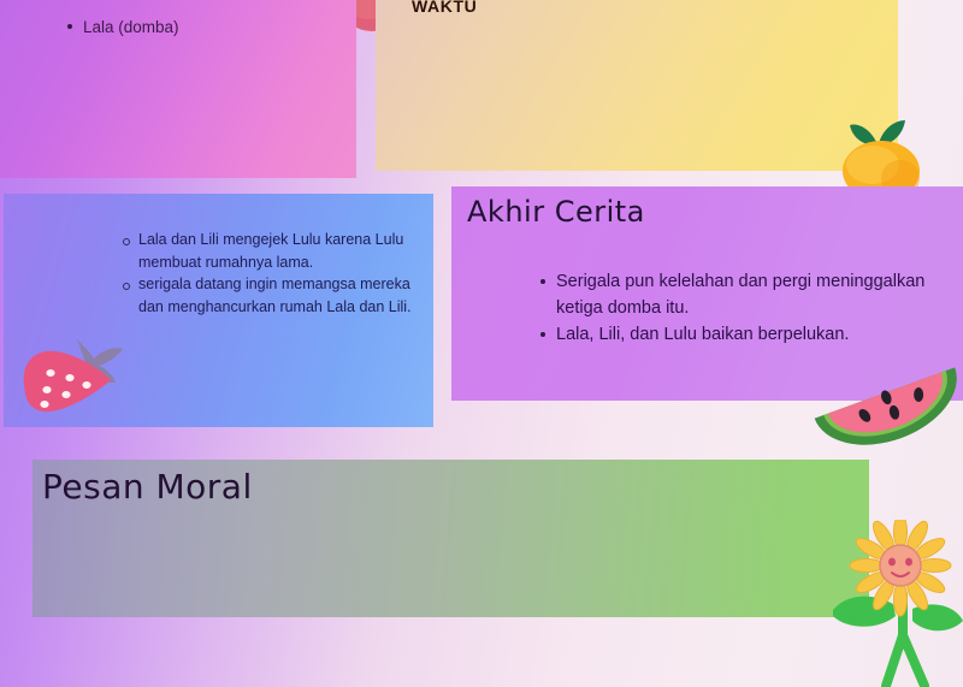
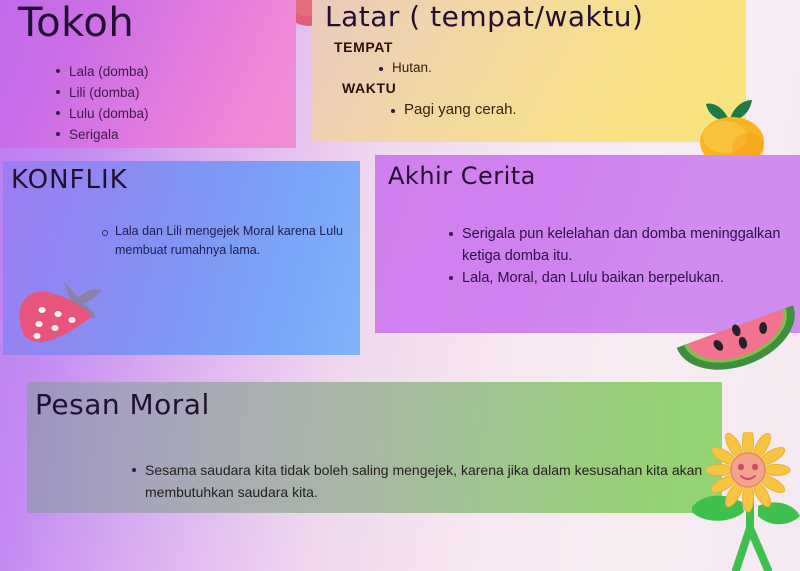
+ Tokoh
  Lala (domba)
+ Lili (domba)
+ Lulu (domba)
+ Serigala
+ Latar ( tempat/waktu)
+ TEMPAT
+ Hutan.
  WAKTU
+ Pagi yang cerah.
+ KONFLIK
- Lala dan Lili mengejek Lulu karena Lulu membuat rumahnya lama.
+ Lala dan Lili mengejek Moral karena Lulu membuat rumahnya lama.
- serigala datang ingin memangsa mereka dan menghancurkan rumah Lala dan Lili.
  Akhir Cerita
- Serigala pun kelelahan dan pergi meninggalkan ketiga domba itu.
+ Serigala pun kelelahan dan domba meninggalkan ketiga domba itu.
- Lala, Lili, dan Lulu baikan berpelukan.
+ Lala, Moral, dan Lulu baikan berpelukan.
  Pesan Moral
+ Sesama saudara kita tidak boleh saling mengejek, karena jika dalam kesusahan kita akan membutuhkan saudara kita.
